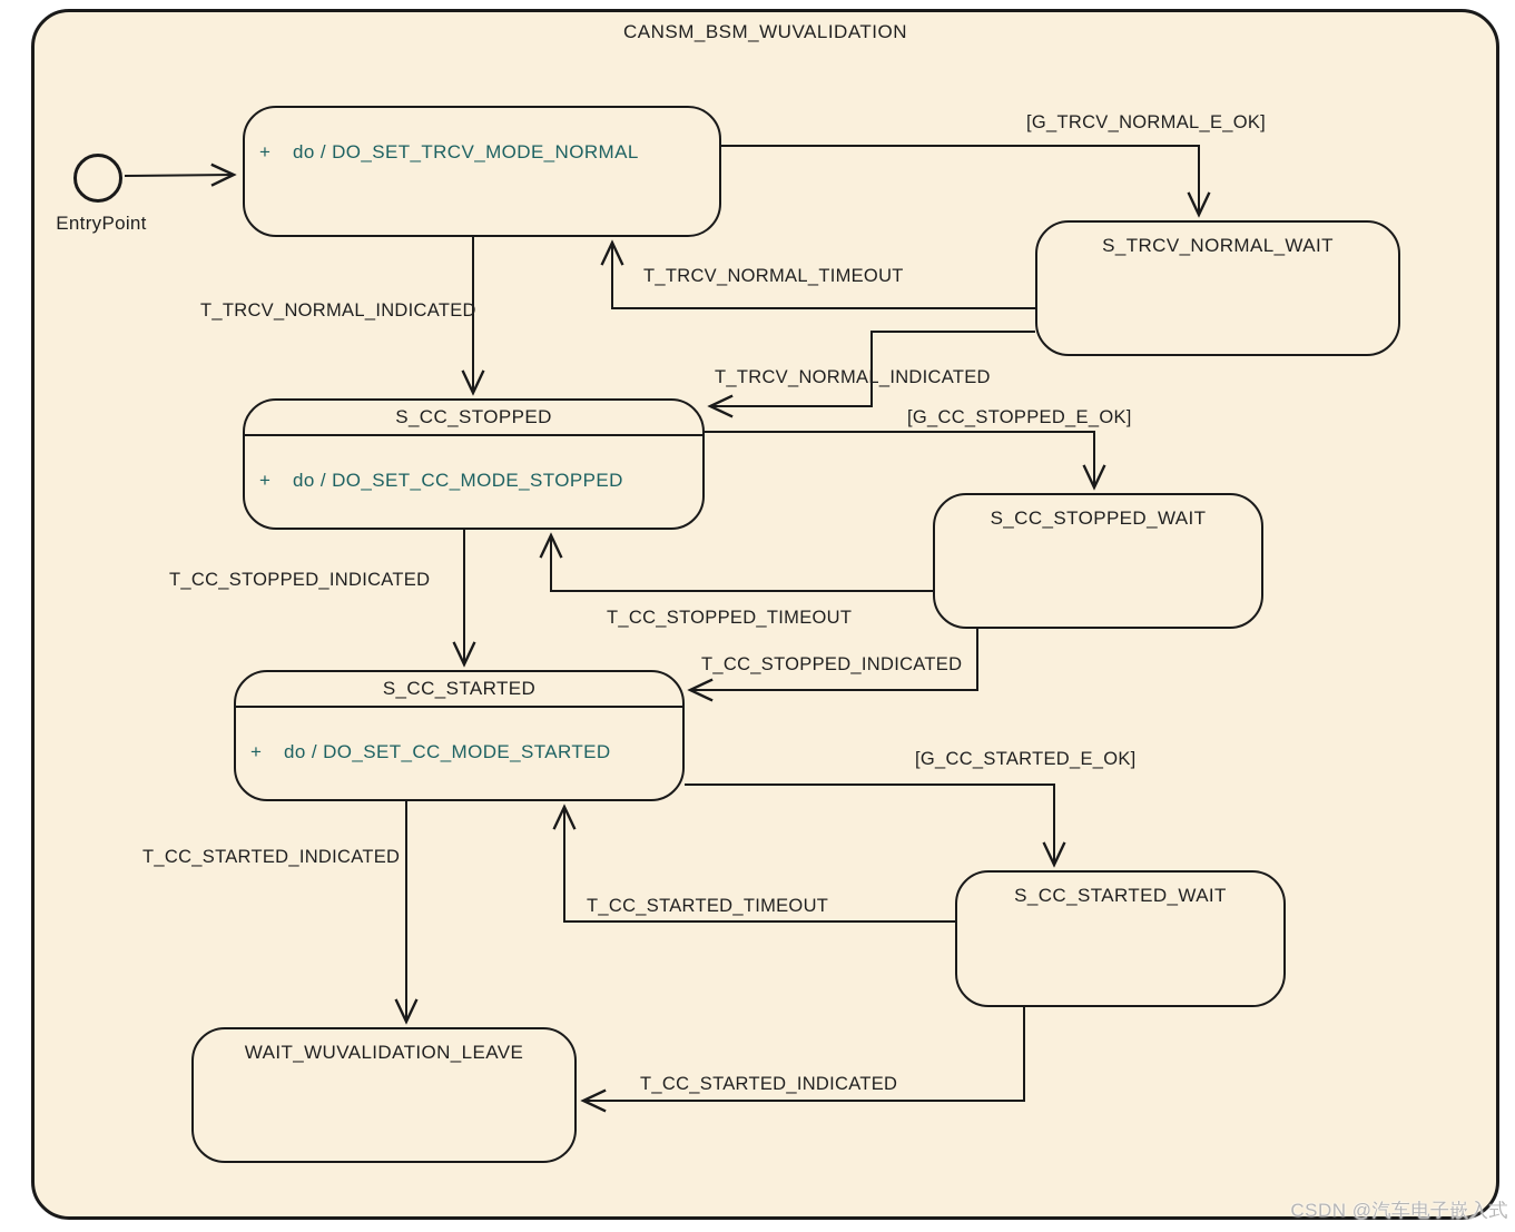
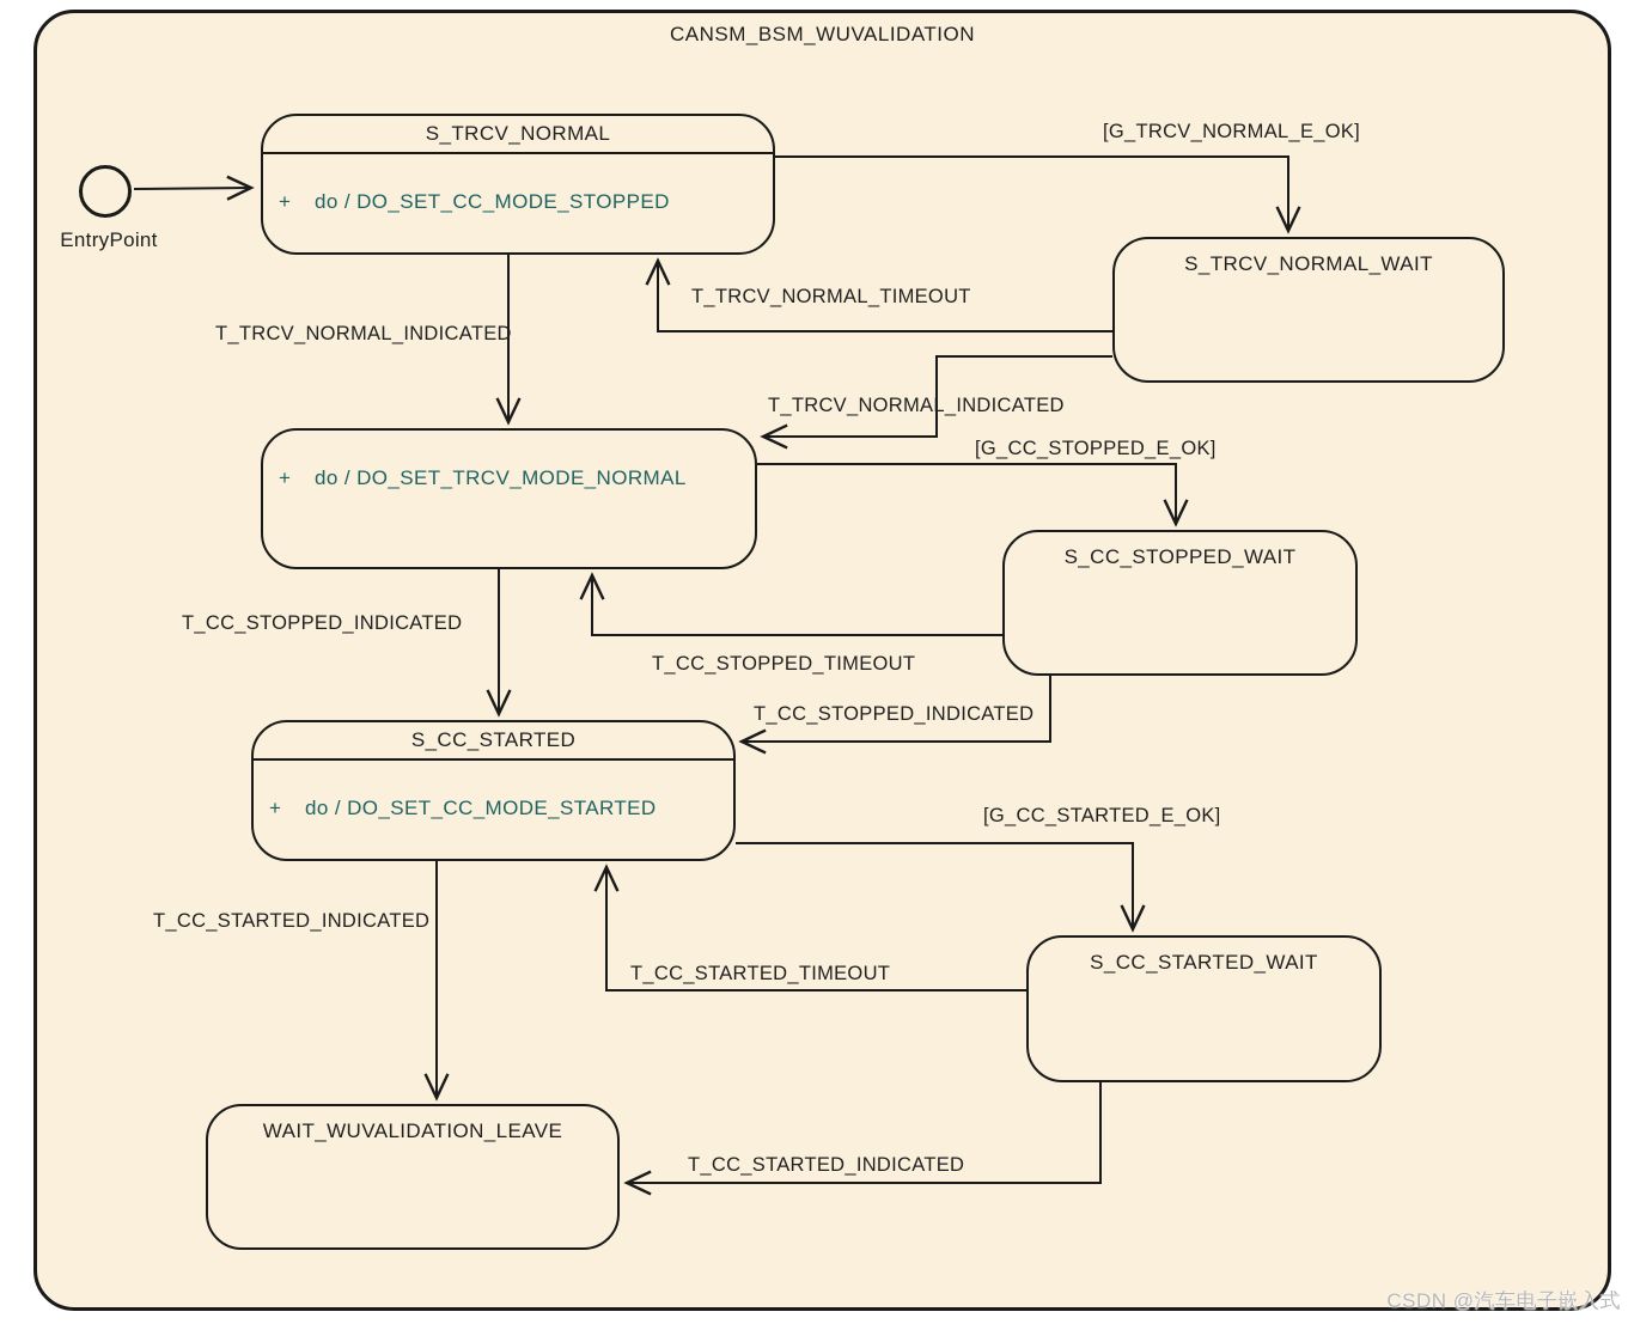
  CANSM_BSM_WUVALIDATION
  EntryPoint
+ S_TRCV_NORMAL
  +
- do / DO_SET_TRCV_MODE_NORMAL
+ do / DO_SET_CC_MODE_STOPPED
  S_TRCV_NORMAL_WAIT
- S_CC_STOPPED
  +
- do / DO_SET_CC_MODE_STOPPED
+ do / DO_SET_TRCV_MODE_NORMAL
  S_CC_STOPPED_WAIT
  S_CC_STARTED
  +
  do / DO_SET_CC_MODE_STARTED
  S_CC_STARTED_WAIT
  WAIT_WUVALIDATION_LEAVE
  [G_TRCV_NORMAL_E_OK]
  T_TRCV_NORMAL_TIMEOUT
  T_TRCV_NORMAL_INDICATED
  T_TRCV_NORMAL_INDICATED
  [G_CC_STOPPED_E_OK]
  T_CC_STOPPED_TIMEOUT
  T_CC_STOPPED_INDICATED
  T_CC_STOPPED_INDICATED
  [G_CC_STARTED_E_OK]
  T_CC_STARTED_TIMEOUT
  T_CC_STARTED_INDICATED
  T_CC_STARTED_INDICATED
  CSDN @汽车电子嵌入式
